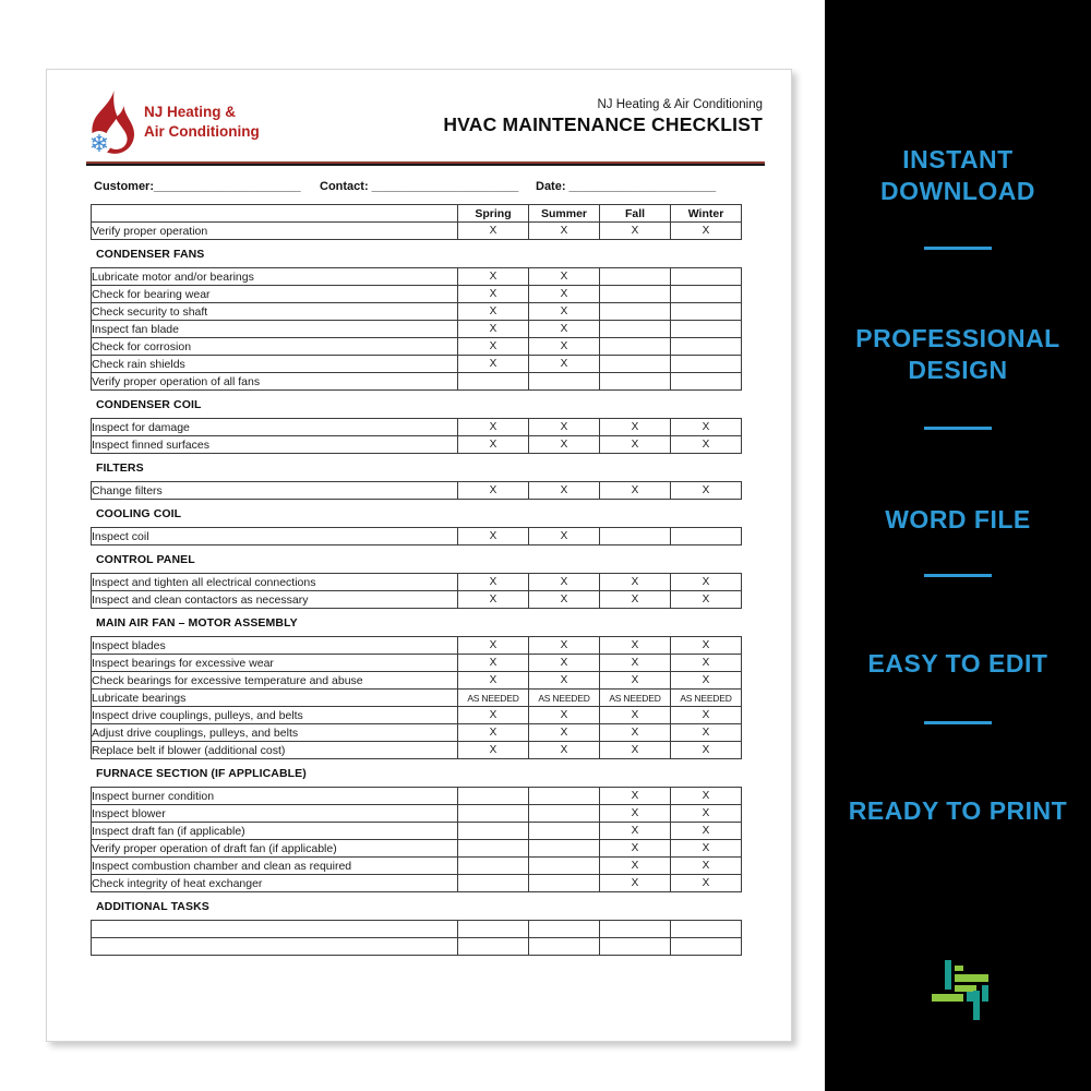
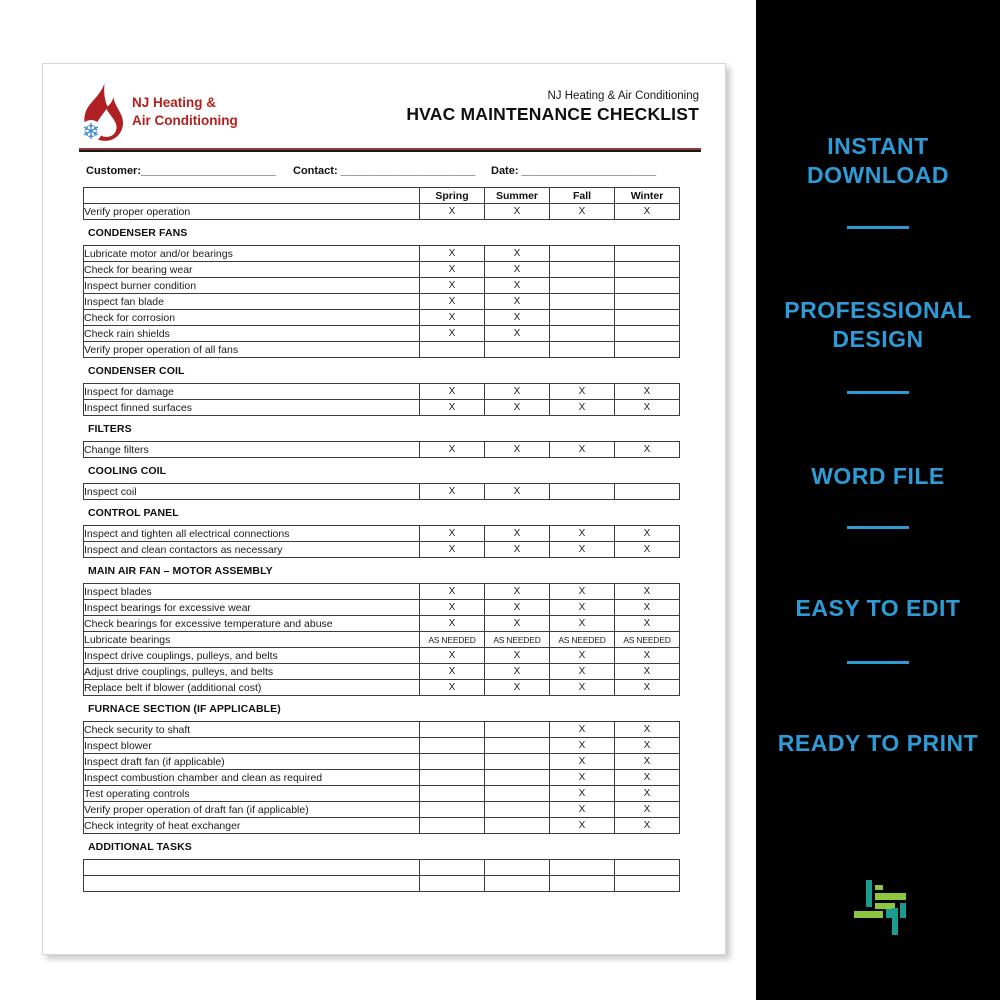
  ❄
  NJ Heating &
  Air Conditioning
  NJ Heating & Air Conditioning
  HVAC MAINTENANCE CHECKLIST
  Customer:______________________
  Contact: ______________________
  Date: ______________________
  	Spring	Summer	Fall	Winter
  Verify proper operation	X	X	X	X
  CONDENSER FANS
  Lubricate motor and/or bearings	X	X
  Check for bearing wear	X	X
- Check security to shaft	X	X
+ Inspect burner condition	X	X
  Inspect fan blade	X	X
  Check for corrosion	X	X
  Check rain shields	X	X
  Verify proper operation of all fans
  CONDENSER COIL
  Inspect for damage	X	X	X	X
  Inspect finned surfaces	X	X	X	X
  FILTERS
  Change filters	X	X	X	X
  COOLING COIL
  Inspect coil	X	X
  CONTROL PANEL
  Inspect and tighten all electrical connections	X	X	X	X
  Inspect and clean contactors as necessary	X	X	X	X
  MAIN AIR FAN – MOTOR ASSEMBLY
  Inspect blades	X	X	X	X
  Inspect bearings for excessive wear	X	X	X	X
  Check bearings for excessive temperature and abuse	X	X	X	X
  Lubricate bearings	AS NEEDED	AS NEEDED	AS NEEDED	AS NEEDED
  Inspect drive couplings, pulleys, and belts	X	X	X	X
  Adjust drive couplings, pulleys, and belts	X	X	X	X
  Replace belt if blower (additional cost)	X	X	X	X
  FURNACE SECTION (IF APPLICABLE)
- Inspect burner condition			X	X
+ Check security to shaft			X	X
  Inspect blower			X	X
  Inspect draft fan (if applicable)			X	X
- Verify proper operation of draft fan (if applicable)			X	X
+ Inspect combustion chamber and clean as required			X	X
+ Test operating controls			X	X
- Inspect combustion chamber and clean as required			X	X
+ Verify proper operation of draft fan (if applicable)			X	X
  Check integrity of heat exchanger			X	X
  ADDITIONAL TASKS
  INSTANT
  DOWNLOAD
  PROFESSIONAL
  DESIGN
  WORD FILE
  EASY TO EDIT
  READY TO PRINT
